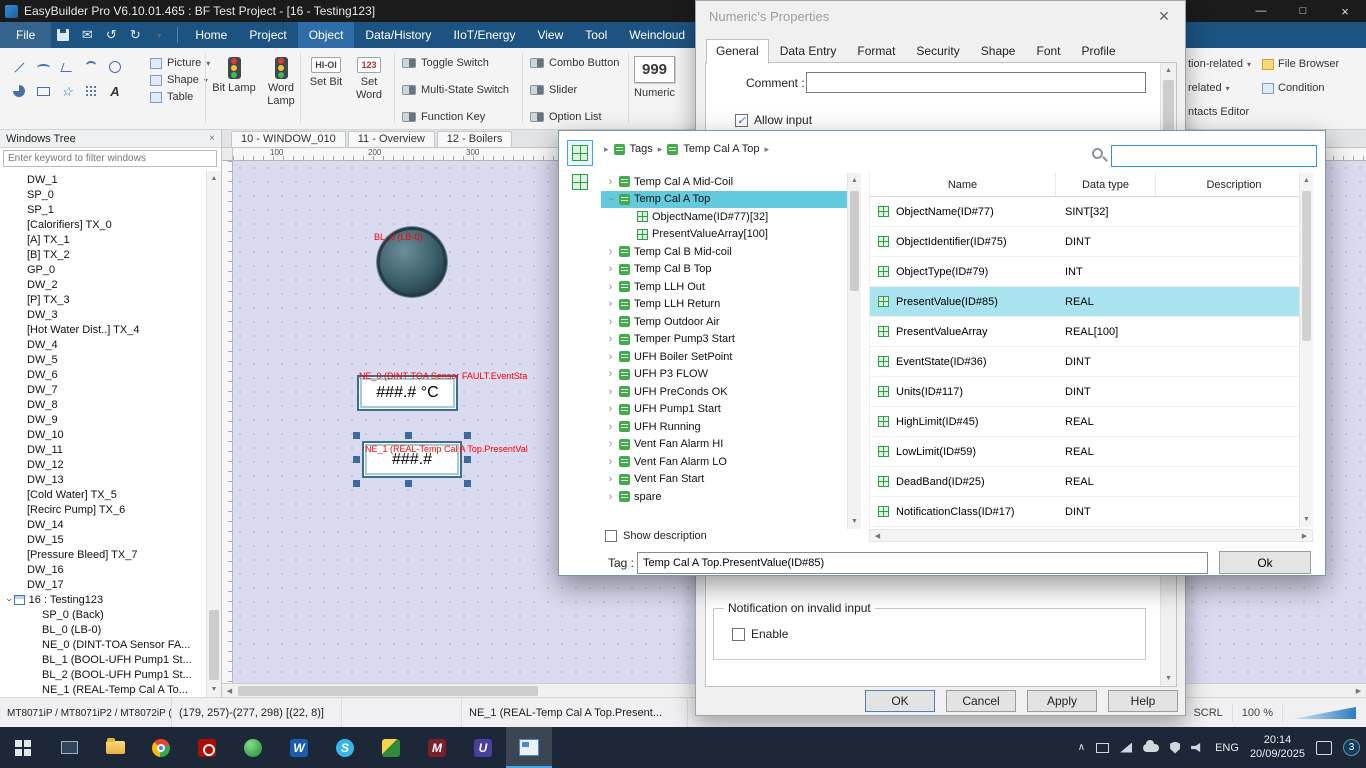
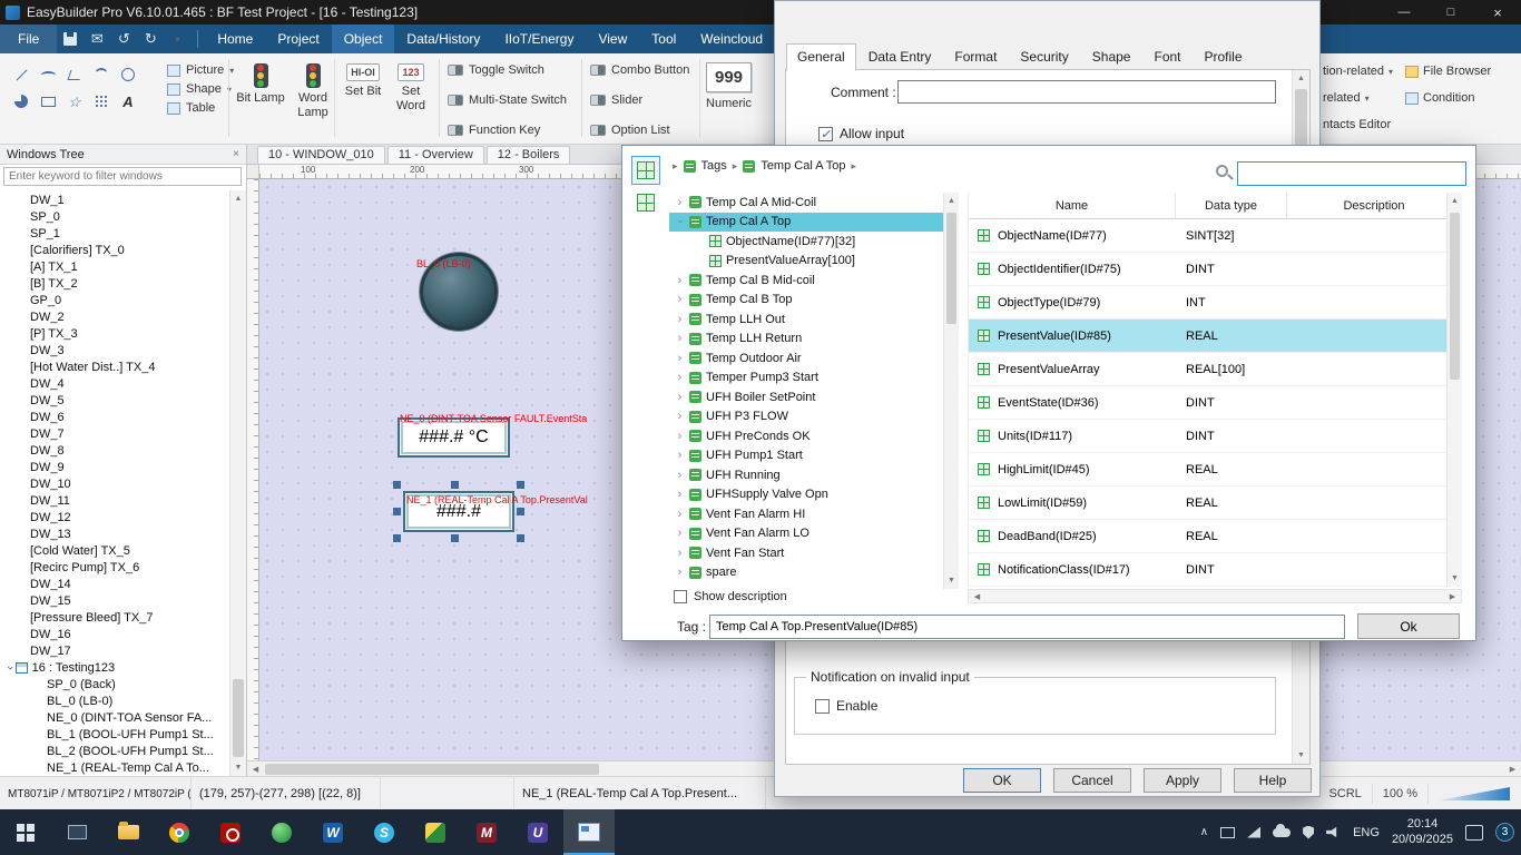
  EasyBuilder Pro V6.10.01.465 : BF Test Project - [16 - Testing123]
  —
  □
  ×
  File
  ✉
  ↺
  ↻
  ▾
  Home
  Project
  Object
  Data/History
  IIoT/Energy
  View
  Tool
  Weincloud
  ☆
  A
  Picture
  ▾
  Shape
  Table
  Bit Lamp
  Word Lamp
  HI-OI
  Set Bit
  123
  Set Word
  Toggle Switch
  Multi-State Switch
  Function Key
  Combo Button
  Slider
  Option List
  999
  Numeric
  tion-related
  ▾
  File Browser
  related
  ▾
  Condition
  ntacts Editor
  10 - WINDOW_010
  11 - Overview
  12 - Boilers
  100
  200
  300
  BL_0 (LB-0)
  NE_0 (DINT-TOA Sensor FAULT.EventSta
  ###.# °C
  NE_1 (REAL-Temp Cal A Top.PresentVal
  ###.#
  Windows Tree
  ×
  Enter keyword to filter windows
  DW_1
  SP_0
  SP_1
  [Calorifiers] TX_0
  [A] TX_1
  [B] TX_2
  GP_0
  DW_2
  [P] TX_3
  DW_3
  [Hot Water Dist..] TX_4
  DW_4
  DW_5
  DW_6
  DW_7
  DW_8
  DW_9
  DW_10
  DW_11
  DW_12
  DW_13
  [Cold Water] TX_5
  [Recirc Pump] TX_6
  DW_14
  DW_15
  [Pressure Bleed] TX_7
  DW_16
  DW_17
  16 : Testing123
  SP_0 (Back)
  BL_0 (LB-0)
  NE_0 (DINT-TOA Sensor FA...
  BL_1 (BOOL-UFH Pump1 St...
  BL_2 (BOOL-UFH Pump1 St...
  NE_1 (REAL-Temp Cal A To...
  MT8071iP / MT8071iP2 / MT8072iP (
  (179, 257)-(277, 298) [(22, 8)]
  NE_1 (REAL-Temp Cal A Top.Present...
  SCRL
  100 %
- Numeric's Properties
- ✕
  General
  Data Entry
  Format
  Security
  Shape
  Font
  Profile
  Comment :
  Allow input
  Notification on invalid input
  Enable
  OK
  Cancel
  Apply
  Help
  Tags
  Temp Cal A Top
  Temp Cal A Mid-Coil
  Temp Cal A Top
  ObjectName(ID#77)[32]
  PresentValueArray[100]
  Temp Cal B Mid-coil
  Temp Cal B Top
  Temp LLH Out
  Temp LLH Return
  Temp Outdoor Air
  Temper Pump3 Start
  UFH Boiler SetPoint
  UFH P3 FLOW
  UFH PreConds OK
  UFH Pump1 Start
  UFH Running
+ UFHSupply Valve Opn
  Vent Fan Alarm HI
  Vent Fan Alarm LO
  Vent Fan Start
  spare
  Name
  Data type
  Description
  ObjectName(ID#77)
  SINT[32]
  ObjectIdentifier(ID#75)
  DINT
  ObjectType(ID#79)
  INT
  PresentValue(ID#85)
  REAL
  PresentValueArray
  REAL[100]
  EventState(ID#36)
  DINT
  Units(ID#117)
  DINT
  HighLimit(ID#45)
  REAL
  LowLimit(ID#59)
  REAL
  DeadBand(ID#25)
  REAL
  NotificationClass(ID#17)
  DINT
  Show description
  Tag :
  Temp Cal A Top.PresentValue(ID#85)
  Ok
  W
  S
  M
  U
  ∧
  ENG
  20:14
  20/09/2025
  3
